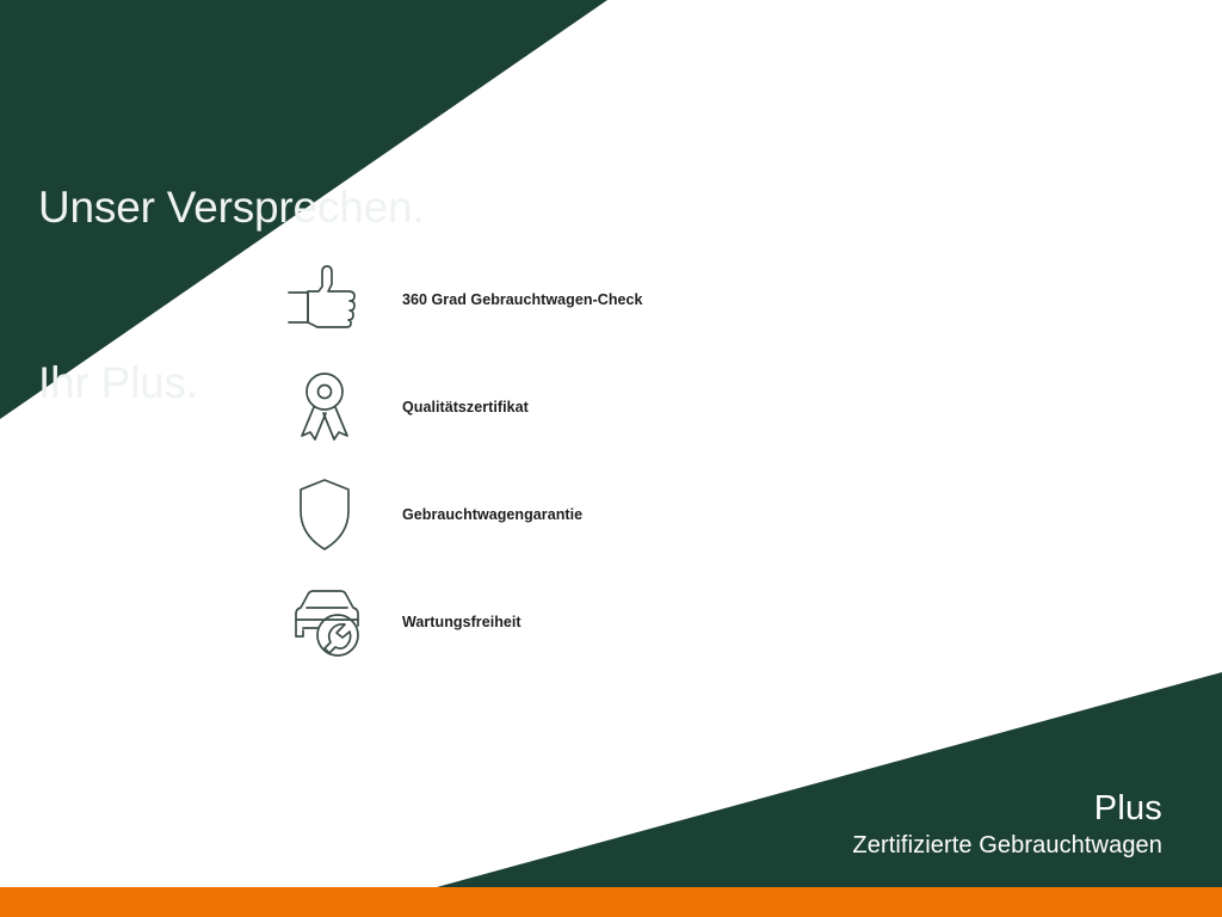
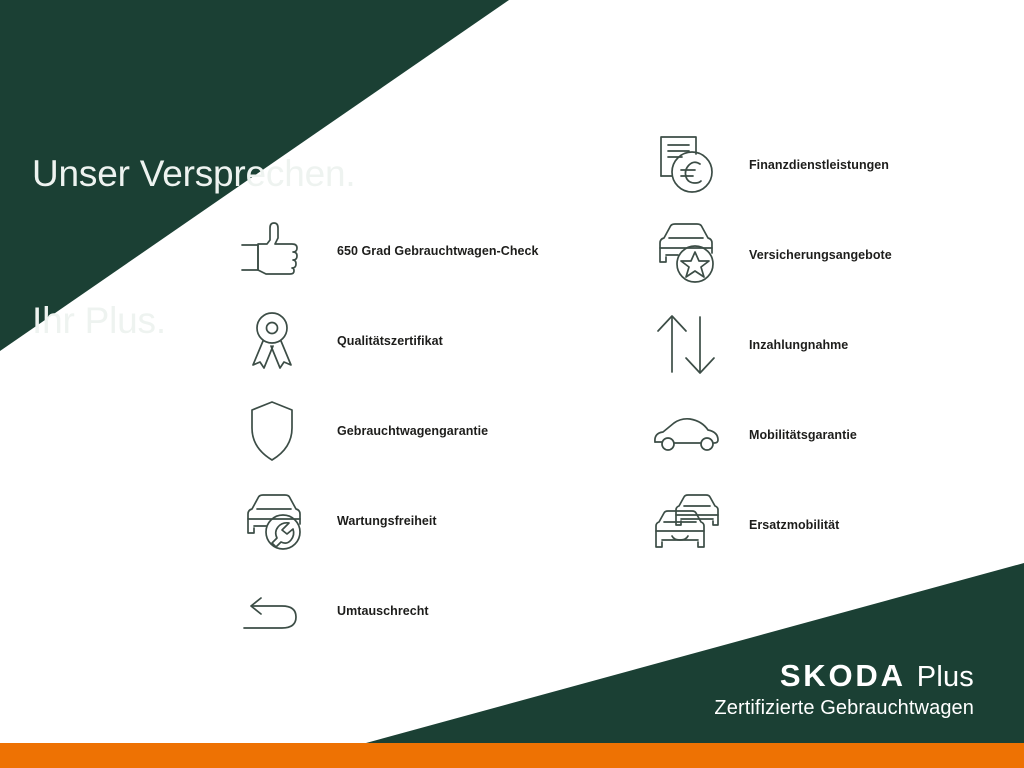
  Unser Versprechen.
  Ihr Plus.
- 360 Grad Gebrauchtwagen-Check
+ 650 Grad Gebrauchtwagen-Check
  Qualitätszertifikat
  Gebrauchtwagengarantie
  Wartungsfreiheit
+ Umtauschrecht
+ Finanzdienstleistungen
+ Versicherungsangebote
+ Inzahlungnahme
+ Mobilitätsgarantie
+ Ersatzmobilität
+ SKODA
  Plus
  Zertifizierte Gebrauchtwagen
